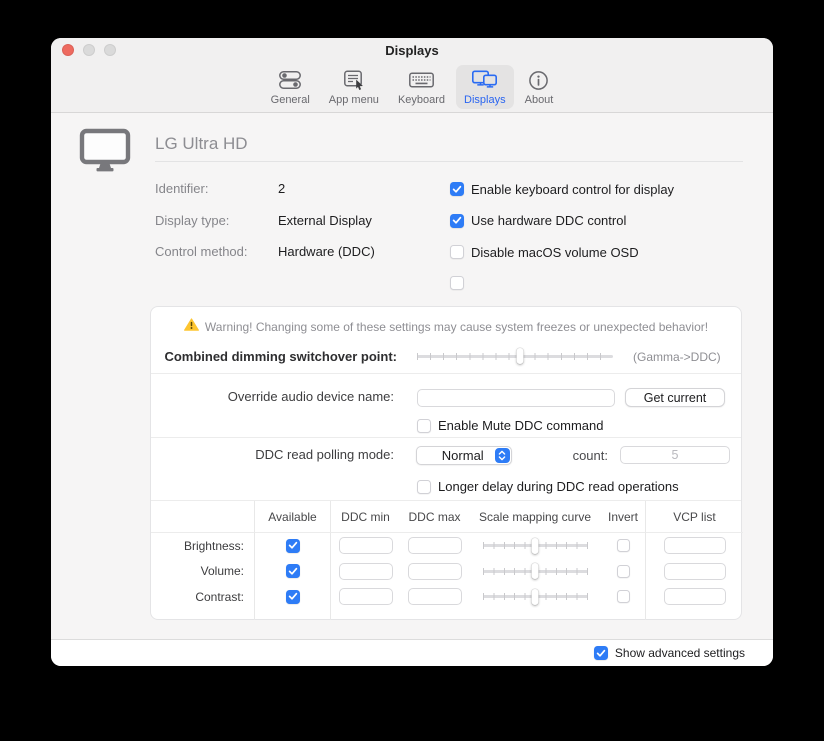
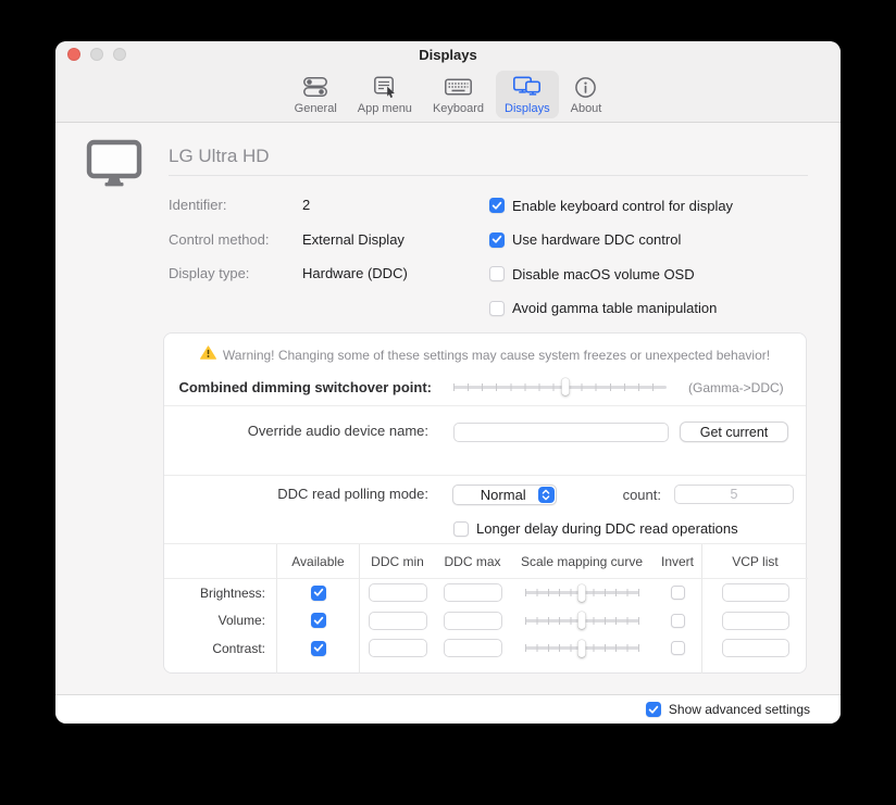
  Displays
  General
  App menu
  Keyboard
  Displays
  About
  LG Ultra HD
  Identifier:
  2
- Display type:
+ Control method:
  External Display
- Control method:
+ Display type:
  Hardware (DDC)
  Enable keyboard control for display
  Use hardware DDC control
  Disable macOS volume OSD
+ Avoid gamma table manipulation
  Warning! Changing some of these settings may cause system freezes or unexpected behavior!
  Combined dimming switchover point:
  (Gamma->DDC)
  Override audio device name:
  Get current
- Enable Mute DDC command
  DDC read polling mode:
  Normal
  count:
  5
  Longer delay during DDC read operations
  Available
  DDC min
  DDC max
  Scale mapping curve
  Invert
  VCP list
  Brightness:
  Volume:
  Contrast:
  Show advanced settings
